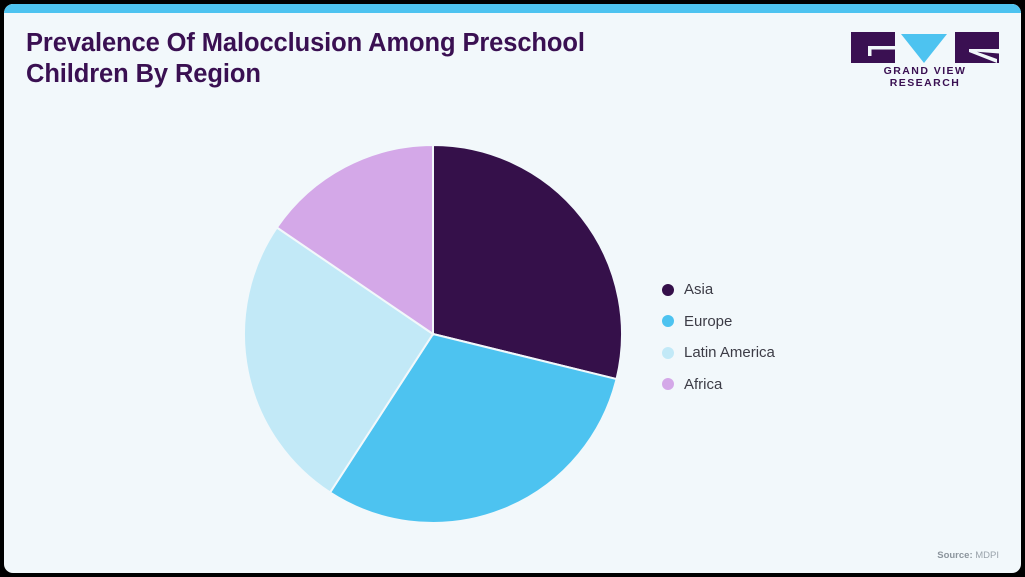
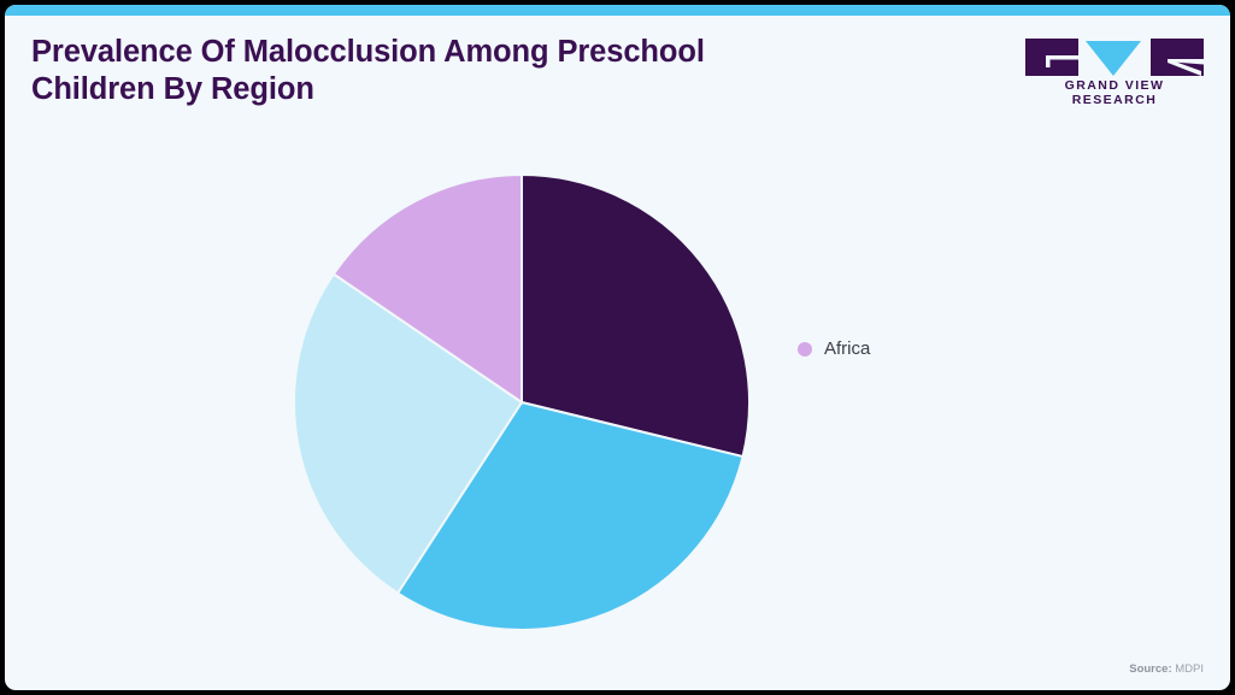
  Prevalence Of Malocclusion Among Preschool
  Children By Region
  GRAND VIEW RESEARCH
- Asia
- Europe
- Latin America
  Africa
  Source: MDPI
